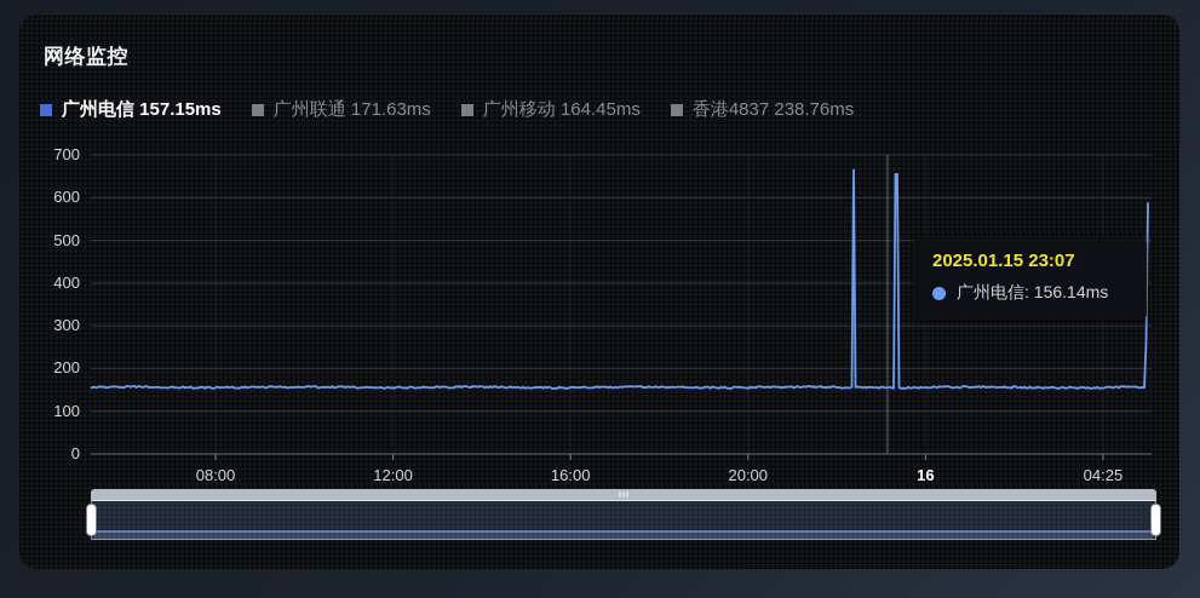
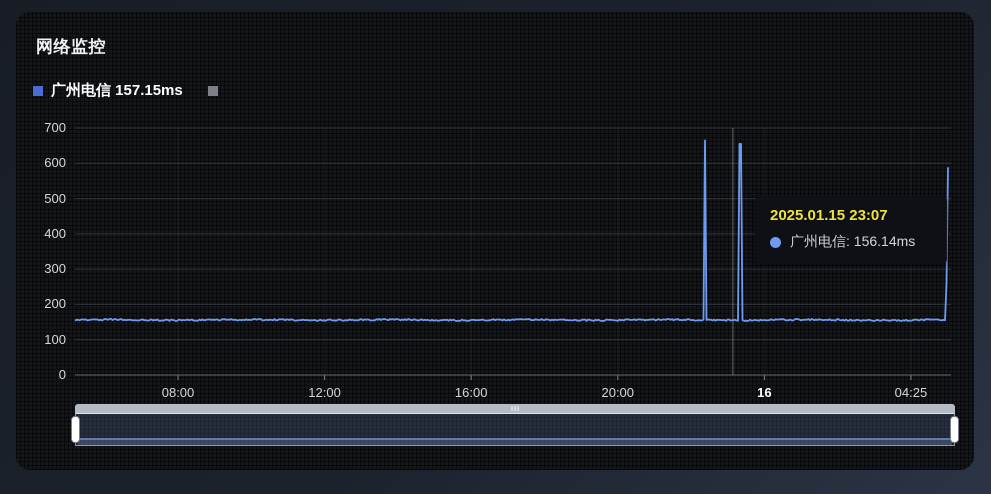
  网络监控
  广州电信 157.15ms
- 广州联通 171.63ms
- 广州移动 164.45ms
- 香港4837 238.76ms
  700
  600
  500
  400
  300
  200
  100
  0
  08:00
  12:00
  16:00
  20:00
  16
  04:25
  2025.01.15 23:07
  广州电信: 156.14ms
